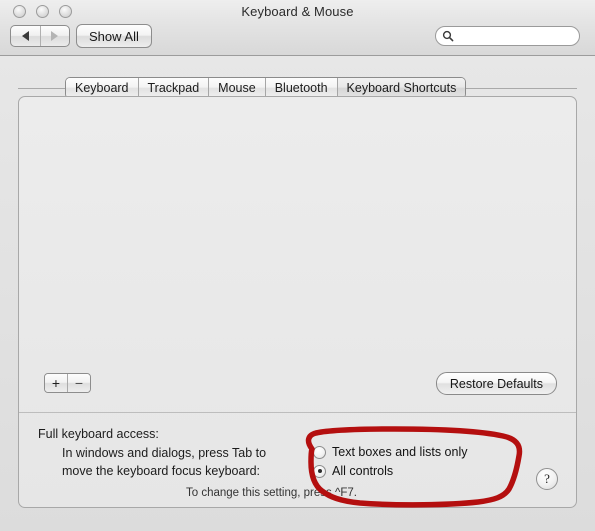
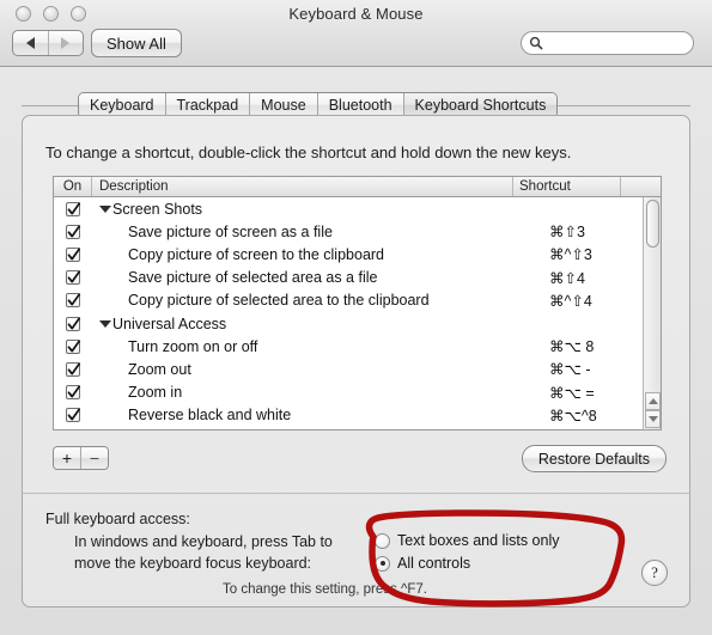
  Keyboard & Mouse
  Show All
  Keyboard
  Trackpad
  Mouse
  Bluetooth
  Keyboard Shortcuts
+ To change a shortcut, double-click the shortcut and hold down the new keys.
+ On
+ Description
+ Shortcut
+ Screen Shots
+ Save picture of screen as a file
+ ⌘⇧3
+ Copy picture of screen to the clipboard
+ ⌘^⇧3
+ Save picture of selected area as a file
+ ⌘⇧4
+ Copy picture of selected area to the clipboard
+ ⌘^⇧4
+ Universal Access
+ Turn zoom on or off
+ ⌘⌥ 8
+ Zoom out
+ ⌘⌥ -
+ Zoom in
+ ⌘⌥ =
+ Reverse black and white
+ ⌘⌥^8
  +
  −
  Restore Defaults
  Full keyboard access:
- In windows and dialogs, press Tab to
+ In windows and keyboard, press Tab to
  move the keyboard focus keyboard:
  Text boxes and lists only
  All controls
  To change this setting, pre ^F7.
  ?
